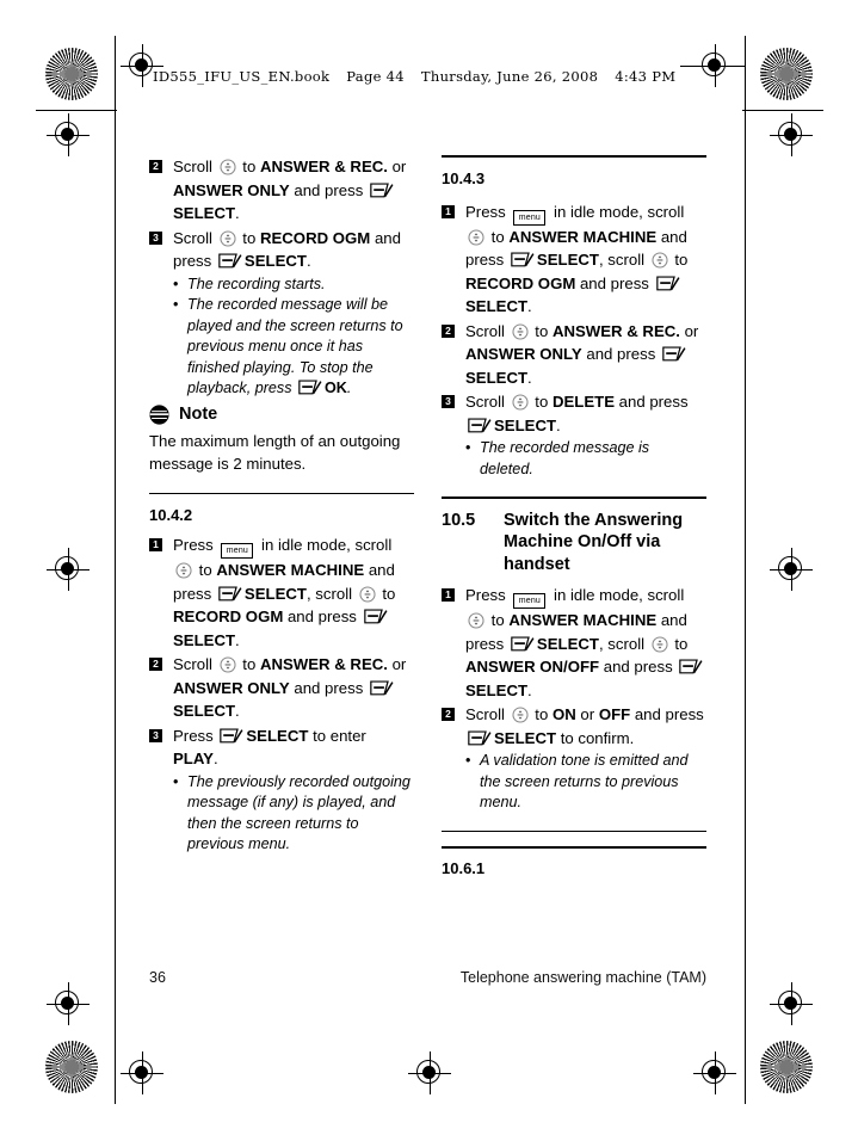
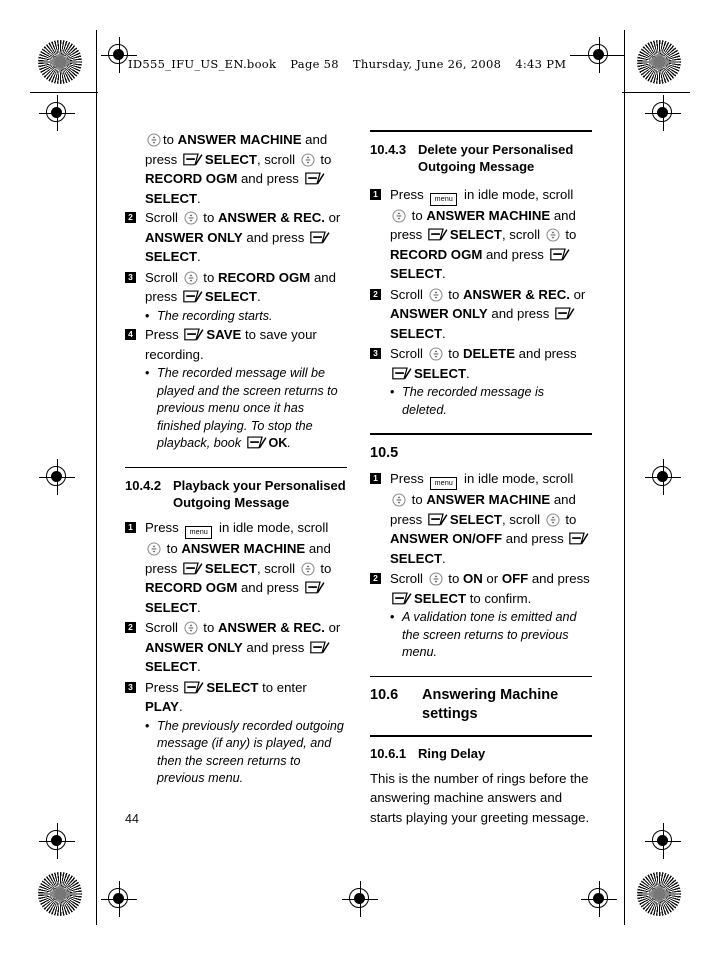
- ID555_IFU_US_EN.book Page 44 Thursday, June 26, 2008 4:43 PM
+ ID555_IFU_US_EN.book Page 58 Thursday, June 26, 2008 4:43 PM
+ to ANSWER MACHINE and press SELECT, scroll to RECORD OGM and press SELECT.
  2
  Scroll to ANSWER & REC. or ANSWER ONLY and press SELECT.
  3
  Scroll to RECORD OGM and press SELECT.
  •
  The recording starts.
+ 4
+ Press SAVE to save your recording.
  •
- The recorded message will be played and the screen returns to previous menu once it has finished playing. To stop the playback, press OK.
+ The recorded message will be played and the screen returns to previous menu once it has finished playing. To stop the playback, book OK.
- Note
- The maximum length of an outgoing message is 2 minutes.
  10.4.2
+ Playback your Personalised Outgoing Message
  1
  Press in idle mode, scroll to ANSWER MACHINE and press SELECT, scroll to RECORD OGM and press SELECT.
  2
  Scroll to ANSWER & REC. or ANSWER ONLY and press SELECT.
  3
  Press SELECT to enter PLAY.
  •
  The previously recorded outgoing message (if any) is played, and then the screen returns to previous menu.
  10.4.3
+ Delete your Personalised Outgoing Message
  1
  Press in idle mode, scroll to ANSWER MACHINE and press SELECT, scroll to RECORD OGM and press SELECT.
  2
  Scroll to ANSWER & REC. or ANSWER ONLY and press SELECT.
  3
  Scroll to DELETE and press SELECT.
  •
  The recorded message is deleted.
  10.5
- Switch the Answering Machine On/Off via handset
  1
  Press in idle mode, scroll to ANSWER MACHINE and press SELECT, scroll to ANSWER ON/OFF and press SELECT.
  2
  Scroll to ON or OFF and press SELECT to confirm.
  •
  A validation tone is emitted and the screen returns to previous menu.
+ 10.6
+ Answering Machine settings
  10.6.1
+ Ring Delay
+ This is the number of rings before the answering machine answers and starts playing your greeting message.
- 36
+ 44
- Telephone answering machine (TAM)
